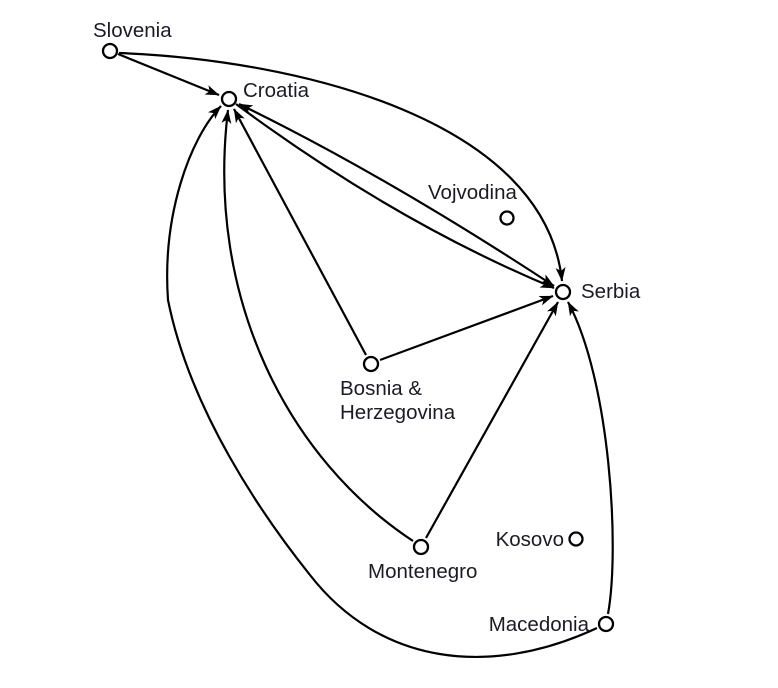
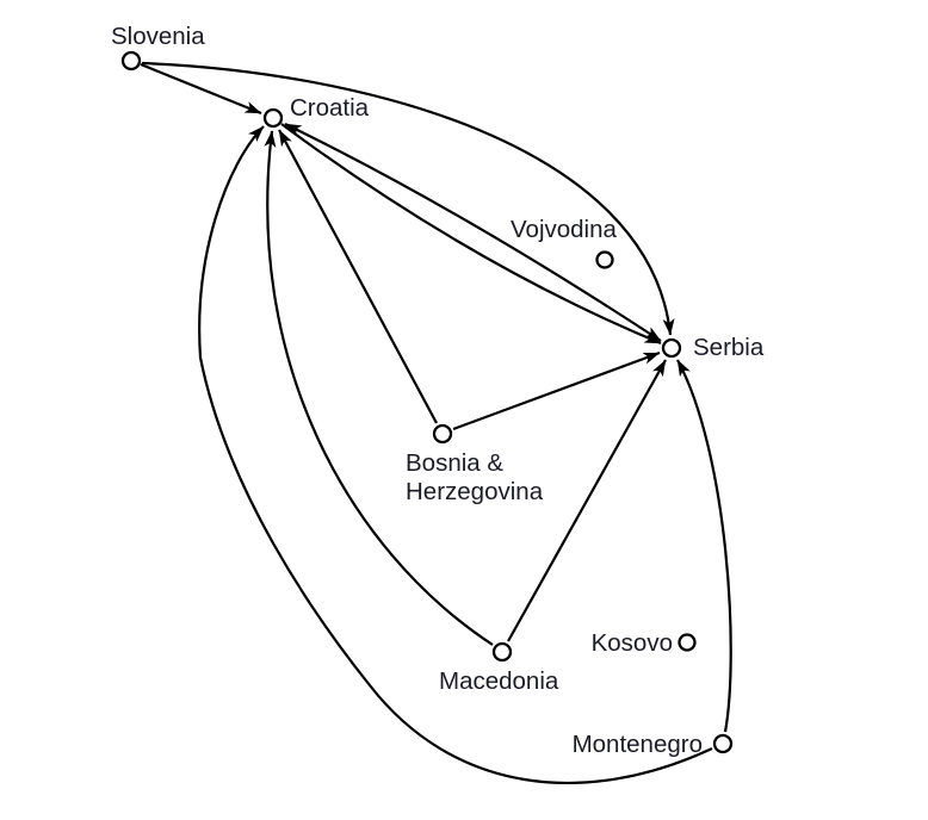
  Slovenia
  Croatia
  Vojvodina
  Serbia
  Bosnia &
  Herzegovina
- Montenegro
+ Macedonia
  Kosovo
- Macedonia
+ Montenegro
